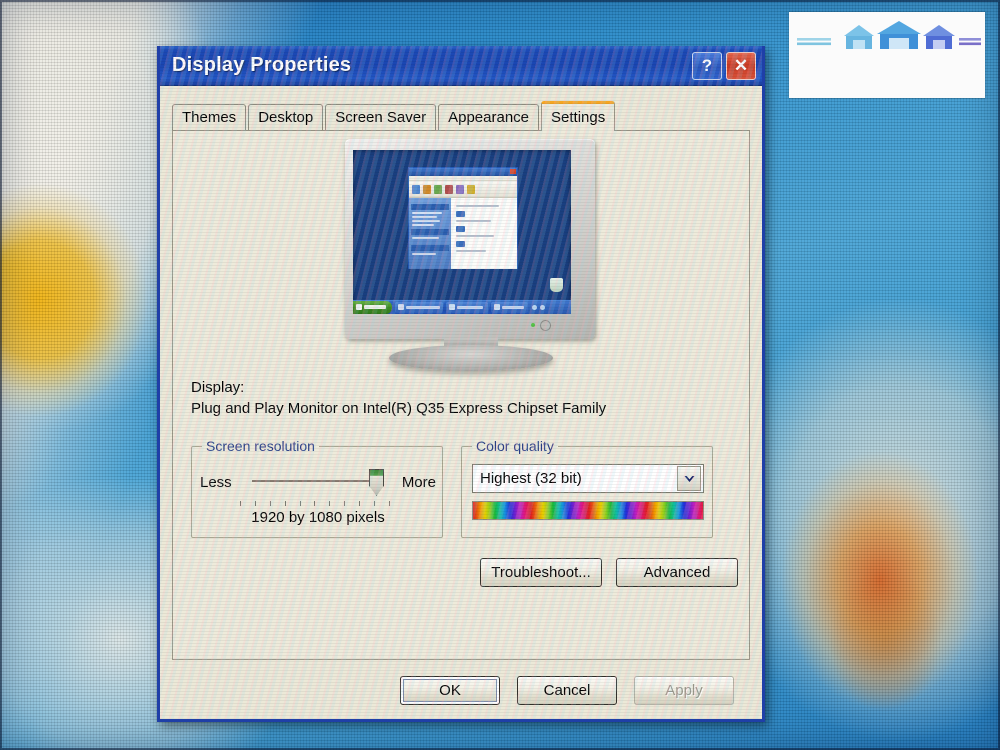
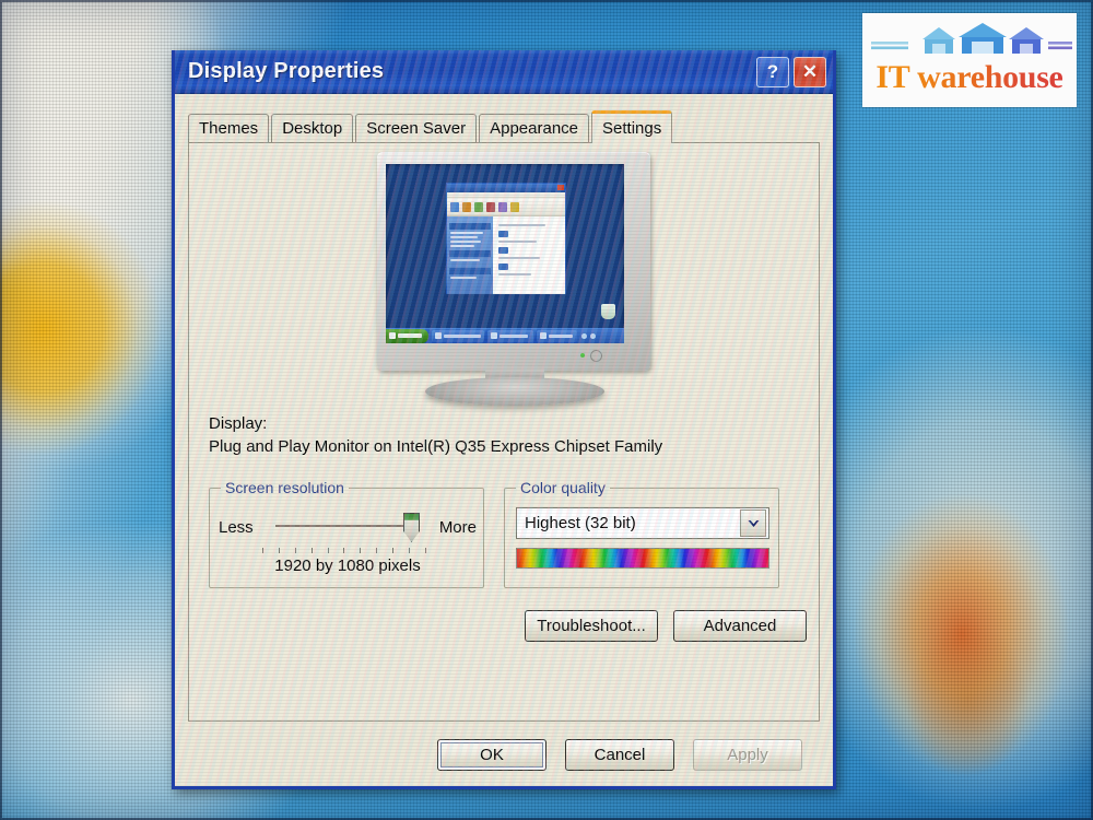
+ IT warehouse
